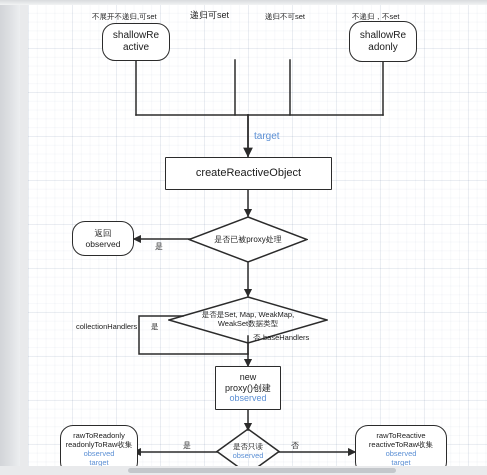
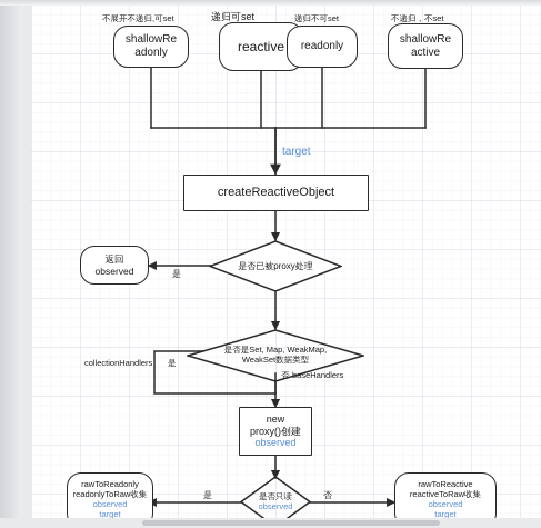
  不展开不递归,可set
  递归可set
  递归不可set
  不递归，不set
  shallowRe
- active
+ adonly
+ reactive
+ readonly
  shallowRe
- adonly
+ active
  target
  createReactiveObject
  是否已被proxy处理
  是
  返回
  observed
  是否是Set, Map, WeakMap,
  WeakSet数据类型
  collectionHandlers
  是
  否
  baseHandlers
  new
  proxy()创建
  observed
  是否只读
  observed
  是
  否
  rawToReadonly
  readonlyToRaw收集
  observed
  target
  rawToReactive
  reactiveToRaw收集
  observed
  target
